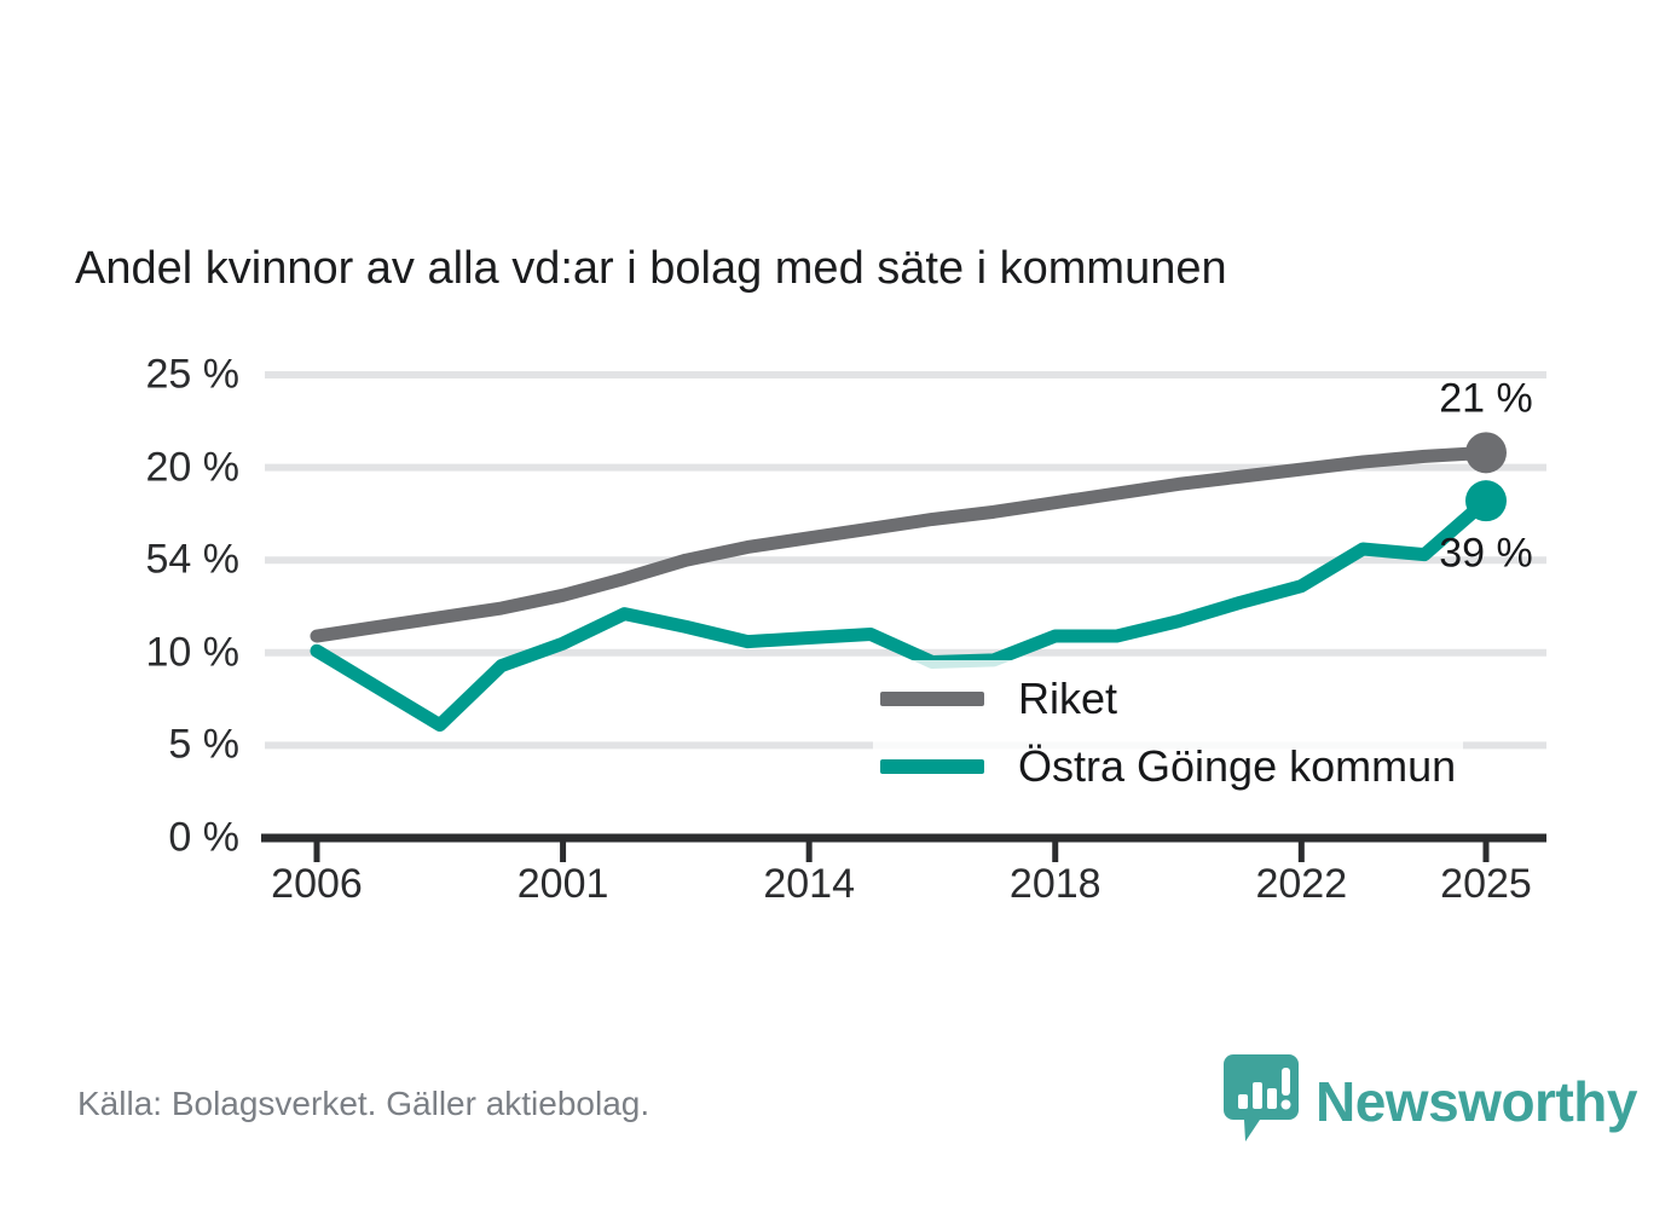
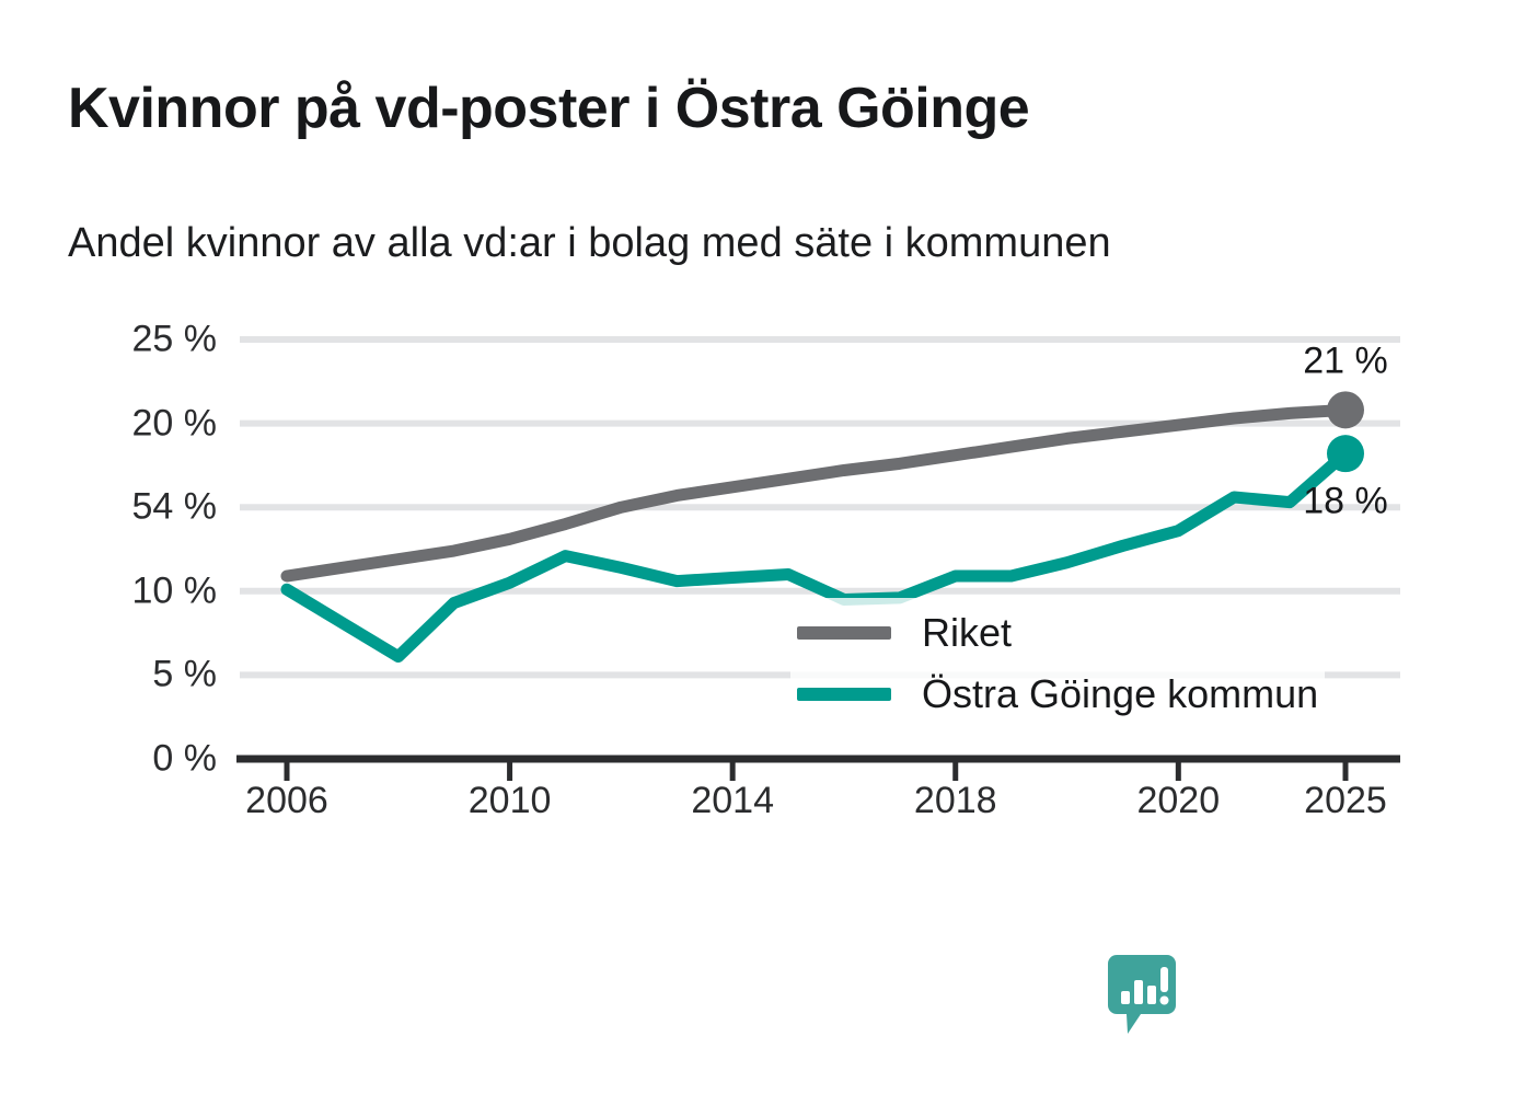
+ Kvinnor på vd-poster i Östra Göinge
  Andel kvinnor av alla vd:ar i bolag med säte i kommunen
  0 %
  5 %
  10 %
  54 %
  20 %
  25 %
  2006
- 2001
+ 2010
  2014
  2018
- 2022
+ 2020
  2025
  21 %
- 39 %
+ 18 %
  Riket
  Östra Göinge kommun
- Källa: Bolagsverket. Gäller aktiebolag.
- Newsworthy
